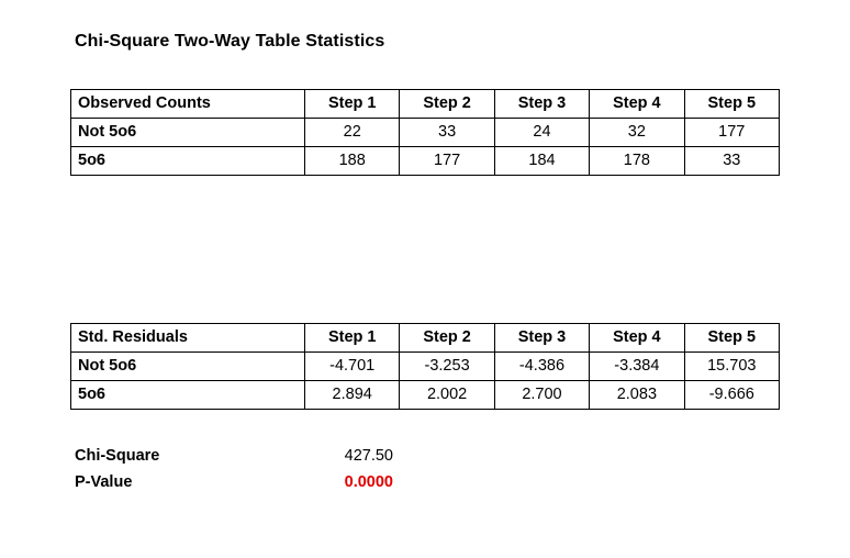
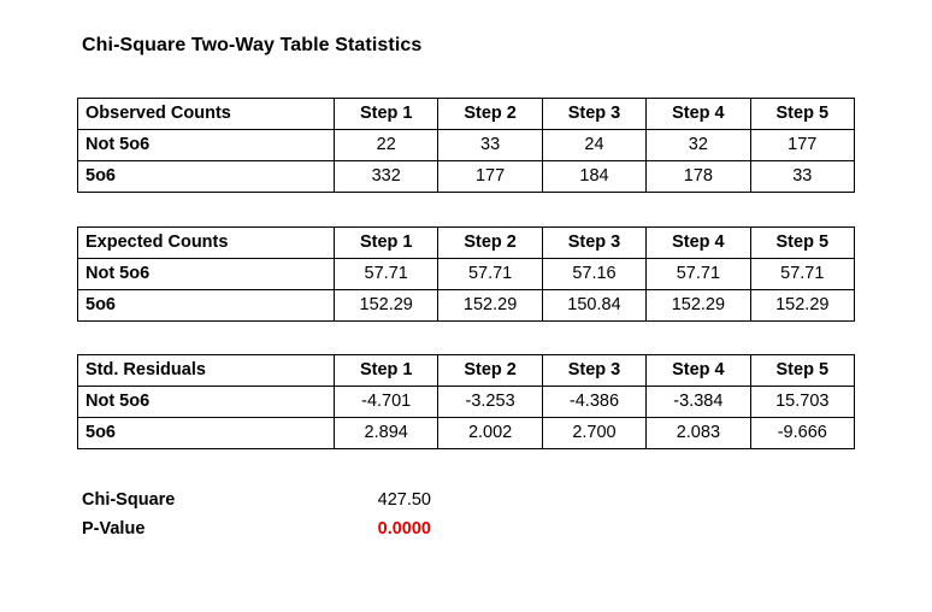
  Chi-Square Two-Way Table Statistics
  Observed Counts	Step 1	Step 2	Step 3	Step 4	Step 5
  Not 5o6	22	33	24	32	177
- 5o6	188	177	184	178	33
+ 5o6	332	177	184	178	33
+ Expected Counts	Step 1	Step 2	Step 3	Step 4	Step 5
+ Not 5o6	57.71	57.71	57.16	57.71	57.71
+ 5o6	152.29	152.29	150.84	152.29	152.29
  Std. Residuals	Step 1	Step 2	Step 3	Step 4	Step 5
  Not 5o6	-4.701	-3.253	-4.386	-3.384	15.703
  5o6	2.894	2.002	2.700	2.083	-9.666
  Chi-Square
  427.50
  P-Value
  0.0000
